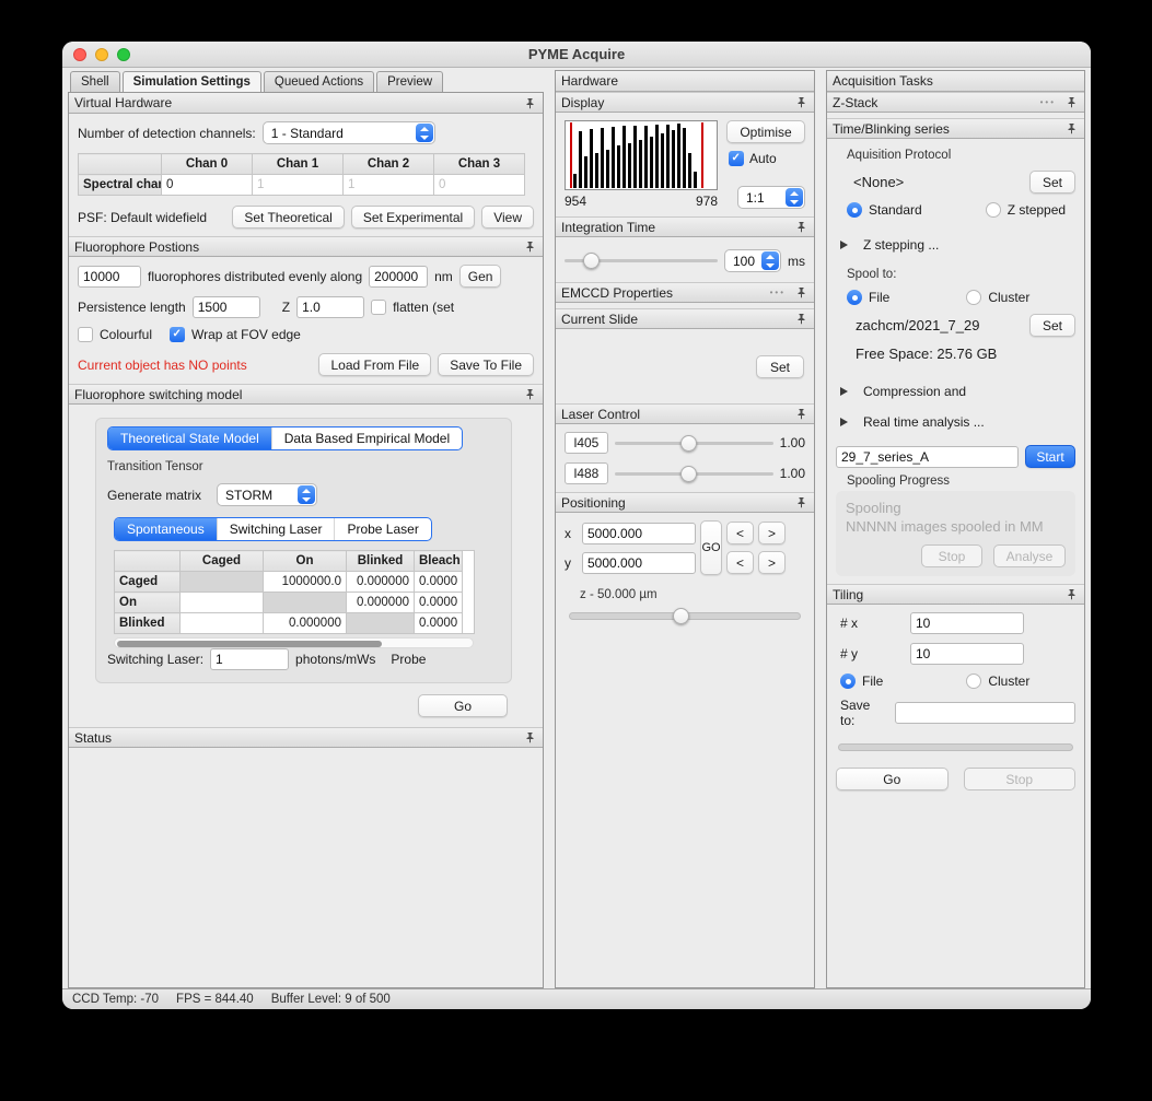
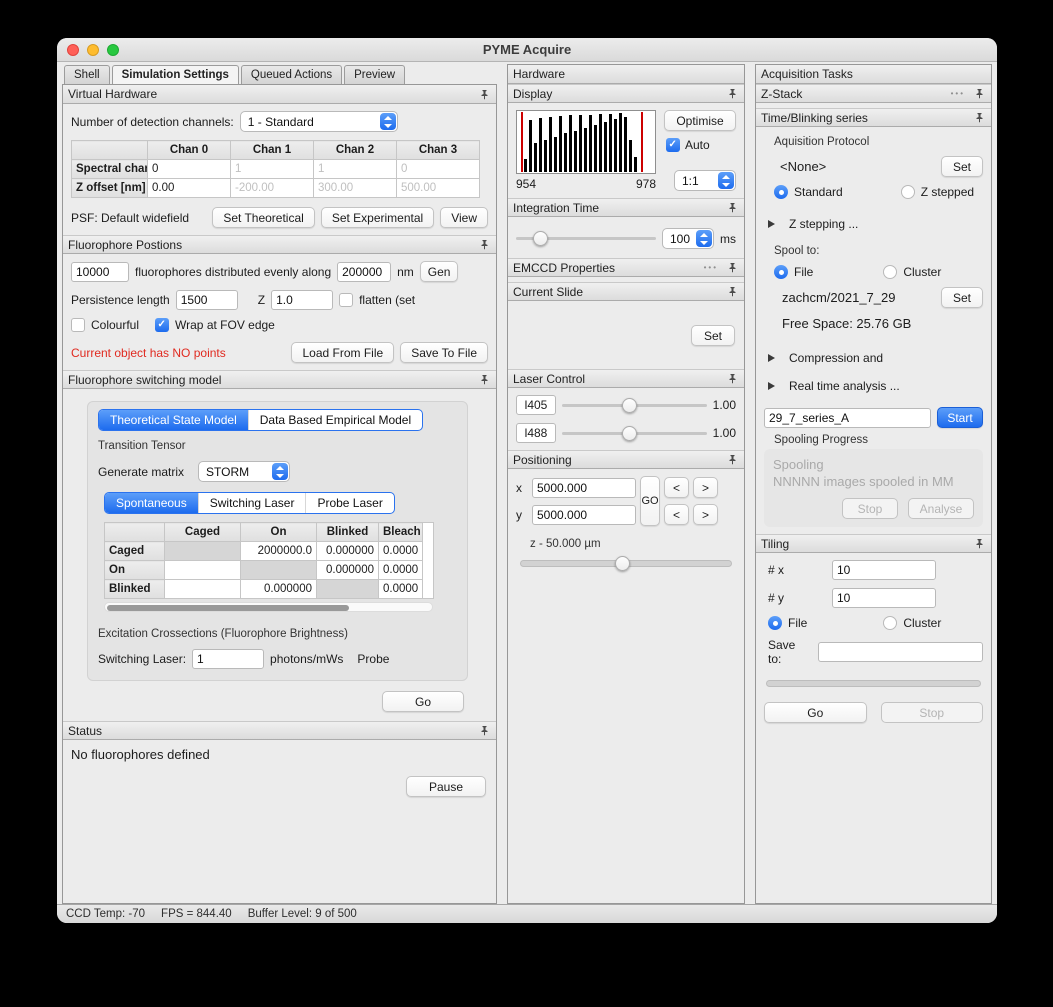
  PYME Acquire
  Shell
  Simulation Settings
  Queued Actions
  Preview
  Virtual Hardware
  Number of detection channels:
  1 - Standard
  	Chan 0	Chan 1	Chan 2	Chan 3
  Spectral cha	0	1	1	0
+ Z offset [nm]	0.00	-200.00	300.00	500.00
  PSF: Default widefield
  Set Theoretical
  Set Experimental
  View
  Fluorophore Postions
  10000
  fluorophores distributed evenly along
  200000
  nm
  Gen
  Persistence length
  1500
  Z
  1.0
  flatten (set
  Colourful
  Wrap at FOV edge
  Current object has NO points
  Load From File
  Save To File
  Fluorophore switching model
  Theoretical State Model
  Data Based Empirical Model
  Transition Tensor
  Generate matrix
  STORM
  Spontaneous
  Switching Laser
  Probe Laser
  	Caged	On	Blinked	Bleach
- Caged		1000000.0	0.000000	0.0000
+ Caged		2000000.0	0.000000	0.0000
  On			0.000000	0.0000
  Blinked		0.000000		0.0000
+ Excitation Crossections (Fluorophore Brightness)
  Switching Laser:
  1
  photons/mWs
  Probe
  Go
  Status
+ No fluorophores defined
+ Pause
  Hardware
  Display
  954
  978
  Optimise
  Auto
  1:1
  Integration Time
  100
  ms
  EMCCD Properties
  •••
  Current Slide
  Set
  Laser Control
  l405
  1.00
  l488
  1.00
  Positioning
  x
  5000.000
  GO
  <
  >
  y
  5000.000
  <
  >
  z - 50.000 µm
  Acquisition Tasks
  Z-Stack
  •••
  Time/Blinking series
  Aquisition Protocol
  <None>
  Set
  Standard
  Z stepped
  Z stepping ...
  Spool to:
  File
  Cluster
  zachcm/2021_7_29
  Set
  Free Space: 25.76 GB
  Compression and
  Real time analysis ...
  29_7_series_A
  Start
  Spooling Progress
  Spooling
  NNNNN images spooled in MM
  Stop
  Analyse
  Tiling
  # x
  10
  # y
  10
  File
  Cluster
  Save to:
  Go
  Stop
  CCD Temp: -70
  FPS = 844.40
  Buffer Level: 9 of 500
